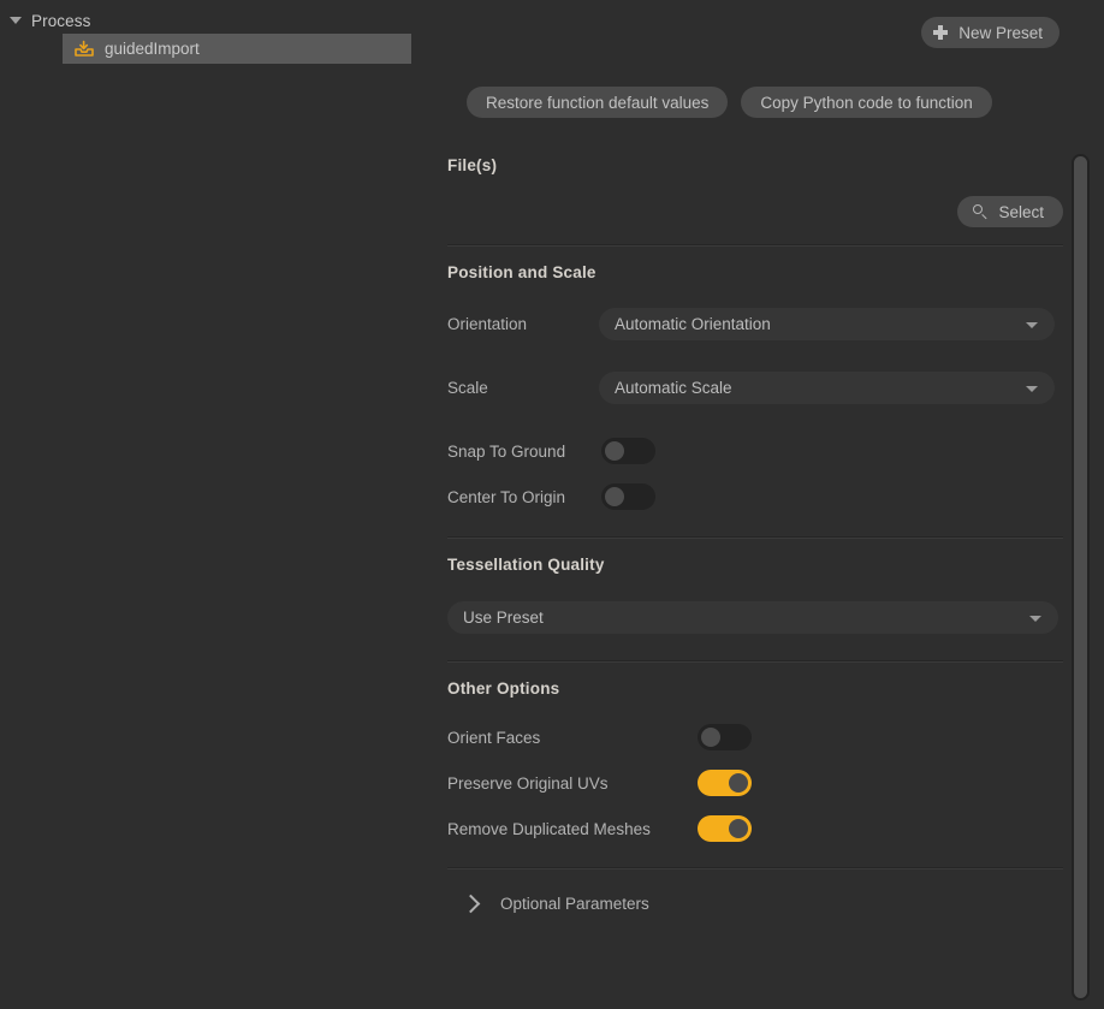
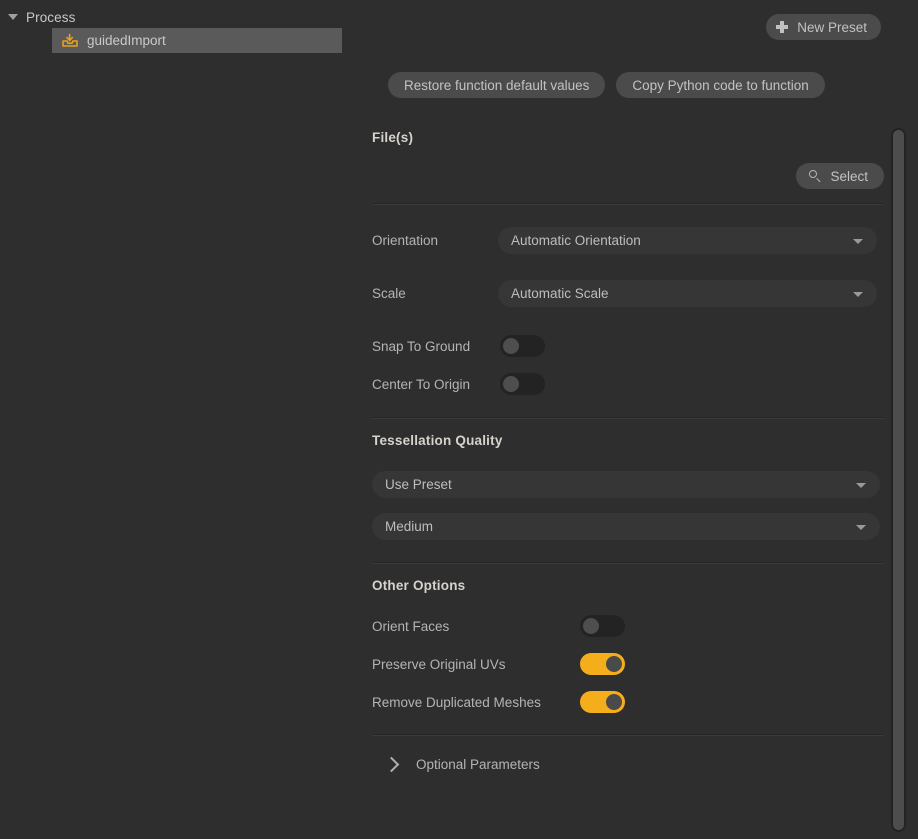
  Process
  guidedImport
  New Preset
  Restore function default values
  Copy Python code to function
  File(s)
  Select
- Position and Scale
  Orientation
  Automatic Orientation
  Scale
  Automatic Scale
  Snap To Ground
  Center To Origin
  Tessellation Quality
  Use Preset
+ Medium
  Other Options
  Orient Faces
  Preserve Original UVs
  Remove Duplicated Meshes
  Optional Parameters
